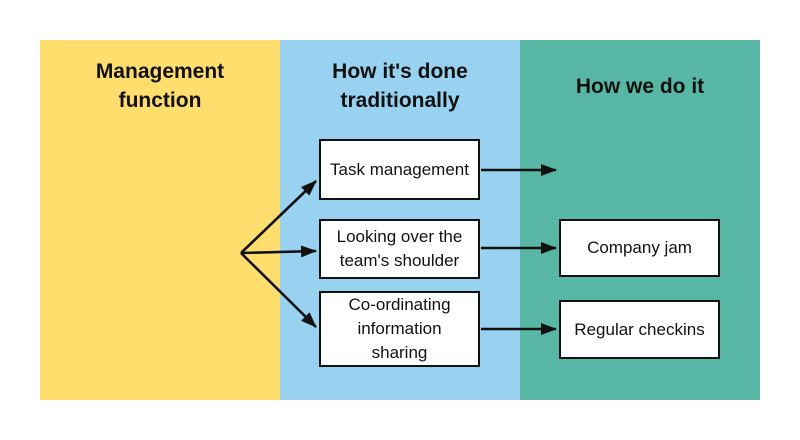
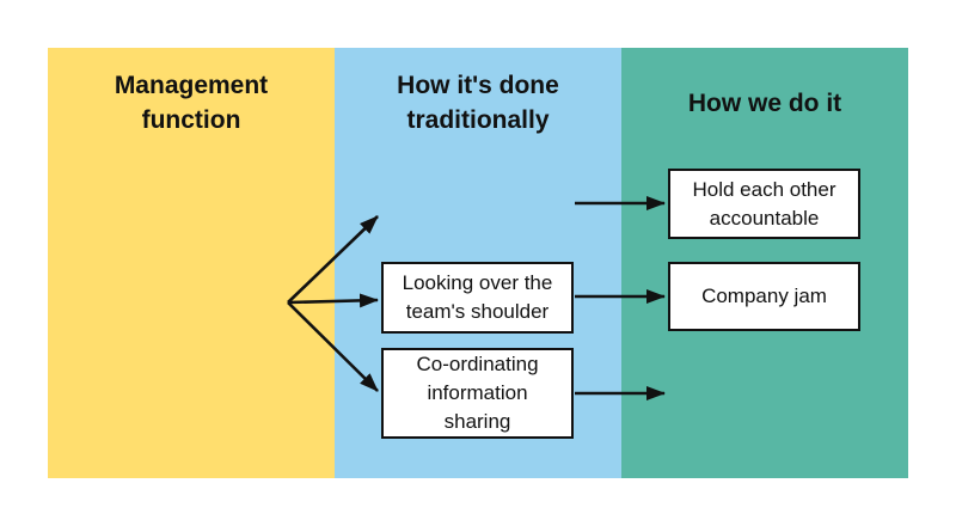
  Management function
  How it's done traditionally
  How we do it
- Task management
  Looking over the team's shoulder
  Co-ordinating information sharing
+ Hold each other accountable
  Company jam
- Regular checkins
